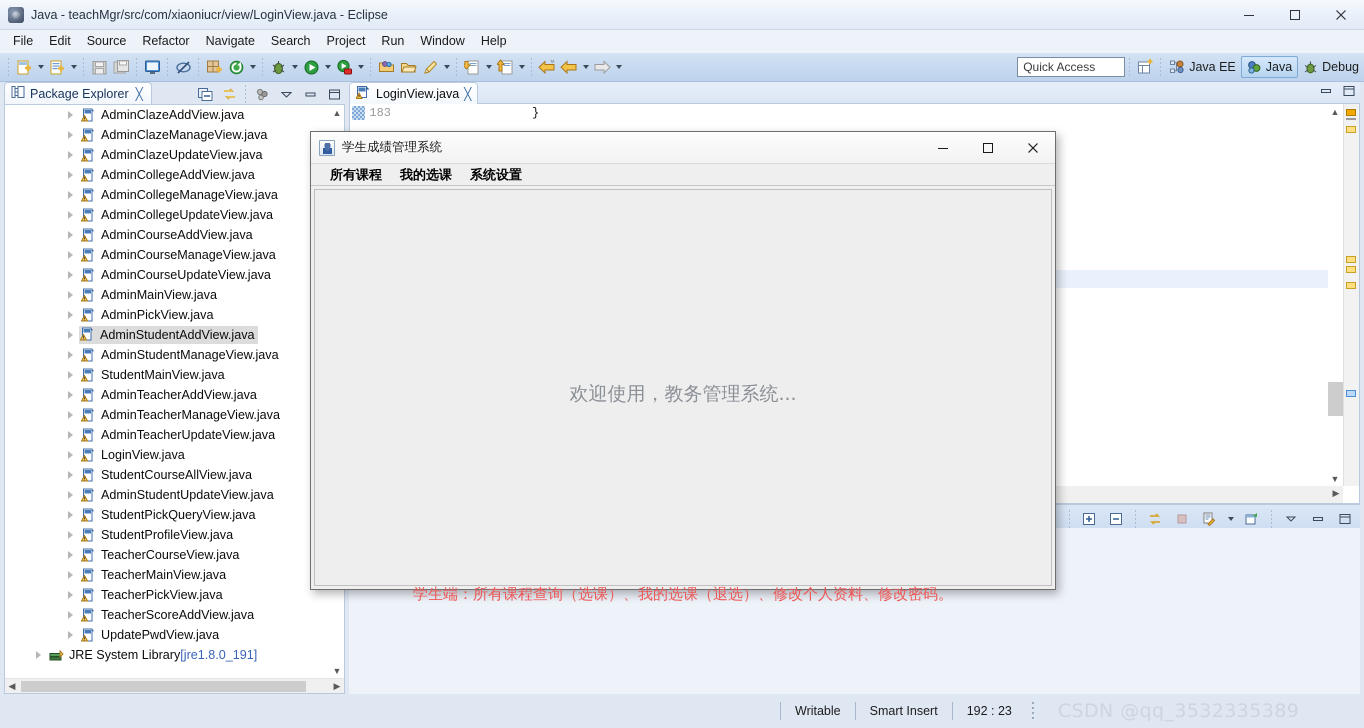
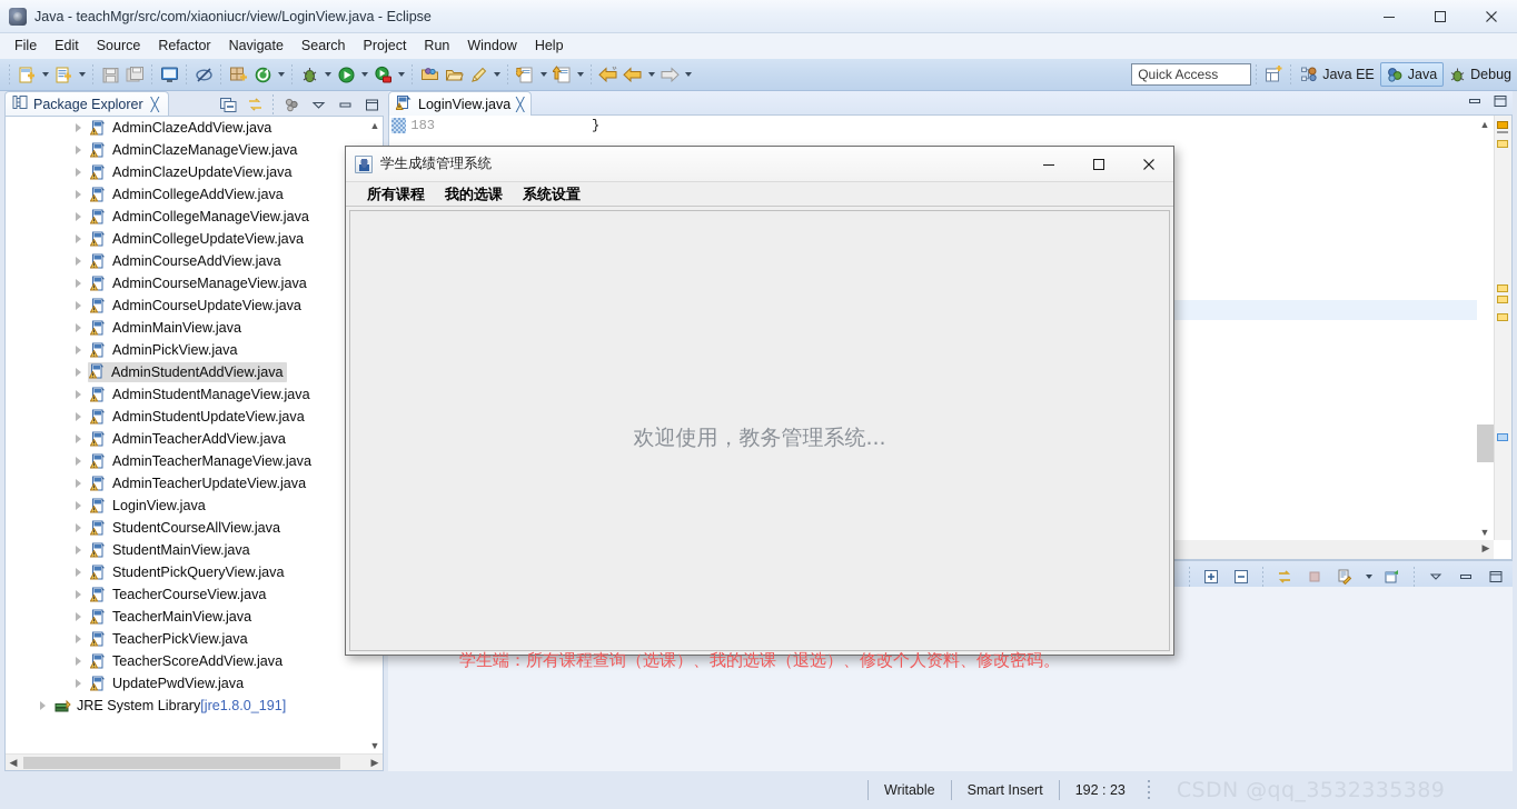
  Java - teachMgr/src/com/xiaoniucr/view/LoginView.java - Eclipse
  File
  Edit
  Source
  Refactor
  Navigate
  Search
  Project
  Run
  Window
  Help
  Quick Access
  Java EE
  Java
  Debug
  Package Explorer
  ╳
  AdminClazeAddView.java
  AdminClazeManageView.java
  AdminClazeUpdateView.java
  AdminCollegeAddView.java
  AdminCollegeManageView.java
  AdminCollegeUpdateView.java
  AdminCourseAddView.java
  AdminCourseManageView.java
  AdminCourseUpdateView.java
  AdminMainView.java
  AdminPickView.java
  AdminStudentAddView.java
  AdminStudentManageView.java
- StudentMainView.java
+ AdminStudentUpdateView.java
  AdminTeacherAddView.java
  AdminTeacherManageView.java
  AdminTeacherUpdateView.java
  LoginView.java
  StudentCourseAllView.java
- AdminStudentUpdateView.java
+ StudentMainView.java
  StudentPickQueryView.java
- StudentProfileView.java
  TeacherCourseView.java
  TeacherMainView.java
  TeacherPickView.java
  TeacherScoreAddView.java
  UpdatePwdView.java
  JRE System Library
  [jre1.8.0_191]
  ▲
  ▼
  ◀
  ▶
  LoginView.java
  ╳
  183
  }
  ▲
  ▼
  ▶
  Writable
  Smart Insert
  192 : 23
  学生成绩管理系统
  所有课程
  我的选课
  系统设置
  欢迎使用，教务管理系统...
  学生端：所有课程查询（选课）、我的选课（退选）、修改个人资料、修改密码。
